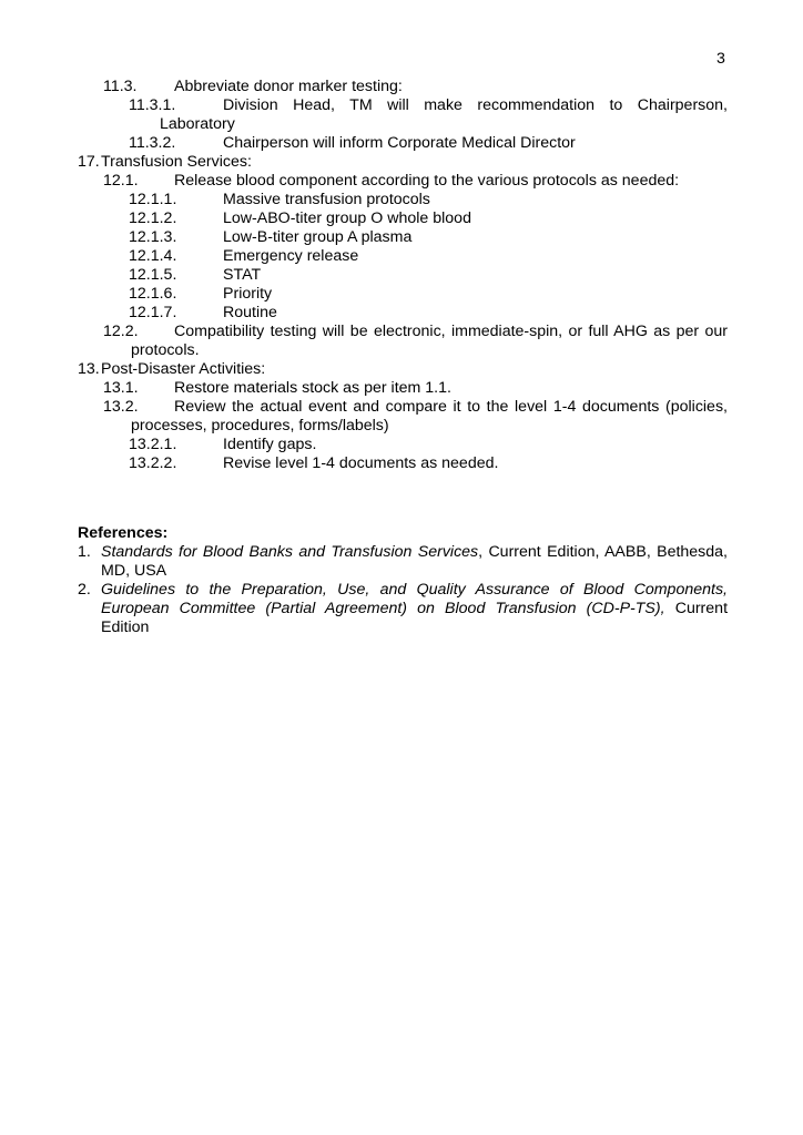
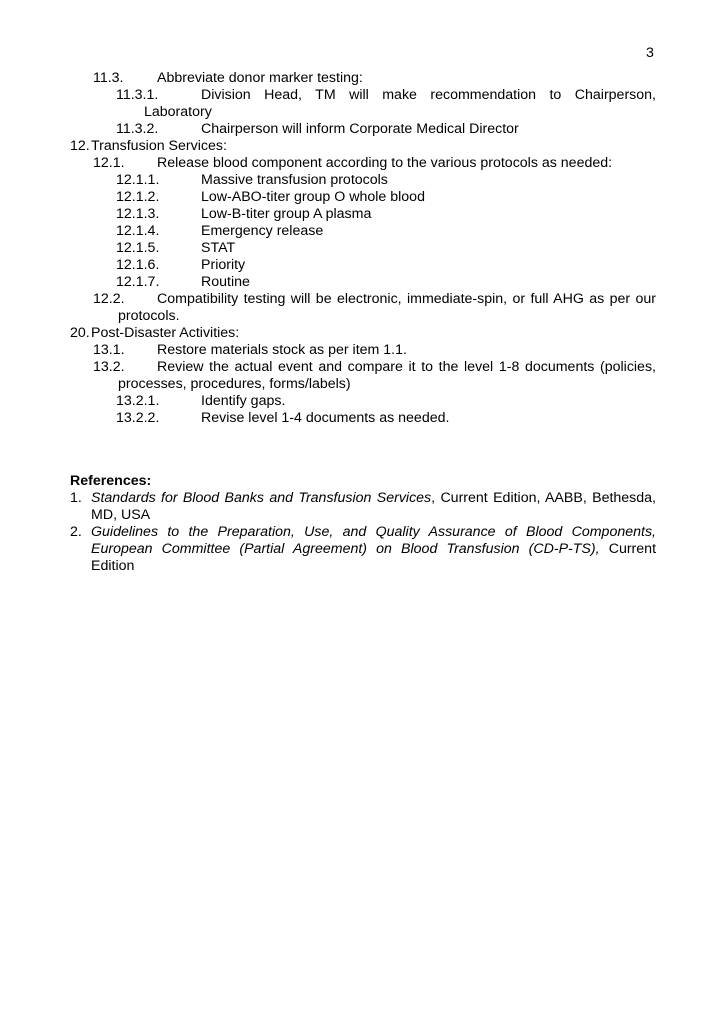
  3
  11.3.
  Abbreviate donor marker testing:
  11.3.1.
  Division Head, TM will make recommendation to Chairperson,
  Laboratory
  11.3.2.
  Chairperson will inform Corporate Medical Director
- 17.
+ 12.
  Transfusion Services:
  12.1.
  Release blood component according to the various protocols as needed:
  12.1.1.
  Massive transfusion protocols
  12.1.2.
  Low-ABO-titer group O whole blood
  12.1.3.
  Low-B-titer group A plasma
  12.1.4.
  Emergency release
  12.1.5.
  STAT
  12.1.6.
  Priority
  12.1.7.
  Routine
  12.2.
  Compatibility testing will be electronic, immediate-spin, or full AHG as per our
  protocols.
- 13.
+ 20.
  Post-Disaster Activities:
  13.1.
  Restore materials stock as per item 1.1.
  13.2.
- Review the actual event and compare it to the level 1-4 documents (policies,
+ Review the actual event and compare it to the level 1-8 documents (policies,
  processes, procedures, forms/labels)
  13.2.1.
  Identify gaps.
  13.2.2.
  Revise level 1-4 documents as needed.
  References:
  1.
  Standards for Blood Banks and Transfusion Services, Current Edition, AABB, Bethesda,
  MD, USA
  2.
  Guidelines to the Preparation, Use, and Quality Assurance of Blood Components,
  European Committee (Partial Agreement) on Blood Transfusion (CD-P-TS), Current
  Edition
